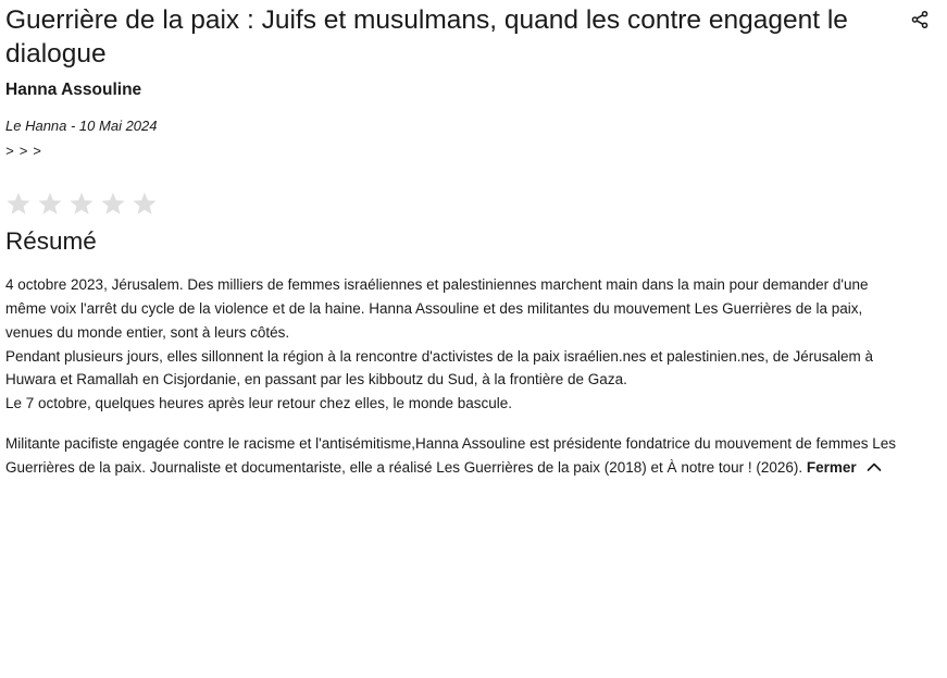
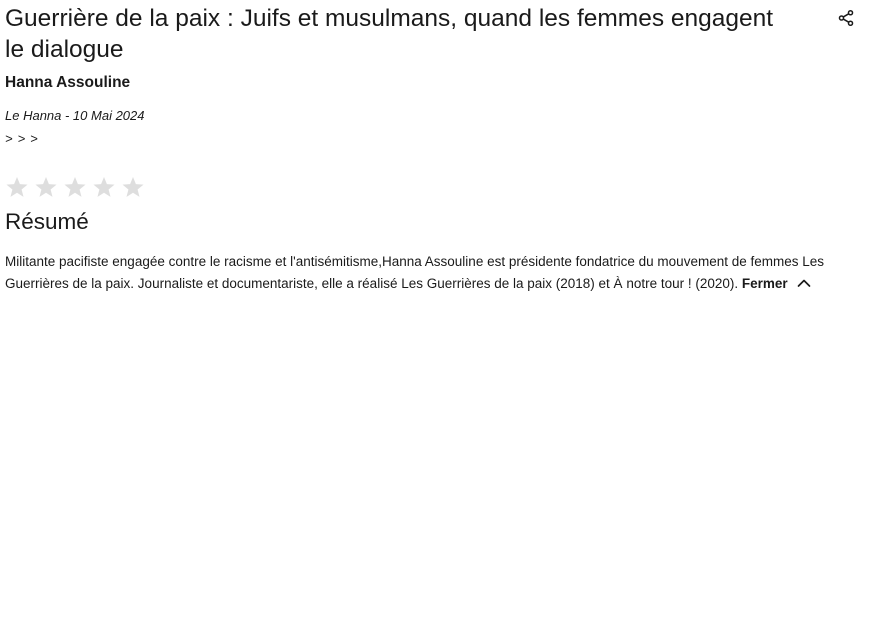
- Guerrière de la paix : Juifs et musulmans, quand les contre engagent le dialogue
+ Guerrière de la paix : Juifs et musulmans, quand les femmes engagent le dialogue
  Hanna Assouline
  Le Hanna - 10 Mai 2024
  >>>
  Résumé
- 4 octobre 2023, Jérusalem. Des milliers de femmes israéliennes et palestiniennes marchent main dans la main pour demander d'une même voix l'arrêt du cycle de la violence et de la haine. Hanna Assouline et des militantes du mouvement Les Guerrières de la paix, venues du monde entier, sont à leurs côtés.
- Pendant plusieurs jours, elles sillonnent la région à la rencontre d'activistes de la paix israélien.nes et palestinien.nes, de Jérusalem à Huwara et Ramallah en Cisjordanie, en passant par les kibboutz du Sud, à la frontière de Gaza.
- Le 7 octobre, quelques heures après leur retour chez elles, le monde bascule.
- Militante pacifiste engagée contre le racisme et l'antisémitisme,Hanna Assouline est présidente fondatrice du mouvement de femmes Les Guerrières de la paix. Journaliste et documentariste, elle a réalisé Les Guerrières de la paix (2018) et À notre tour ! (2026). Fermer
+ Militante pacifiste engagée contre le racisme et l'antisémitisme,Hanna Assouline est présidente fondatrice du mouvement de femmes Les Guerrières de la paix. Journaliste et documentariste, elle a réalisé Les Guerrières de la paix (2018) et À notre tour ! (2020). Fermer
